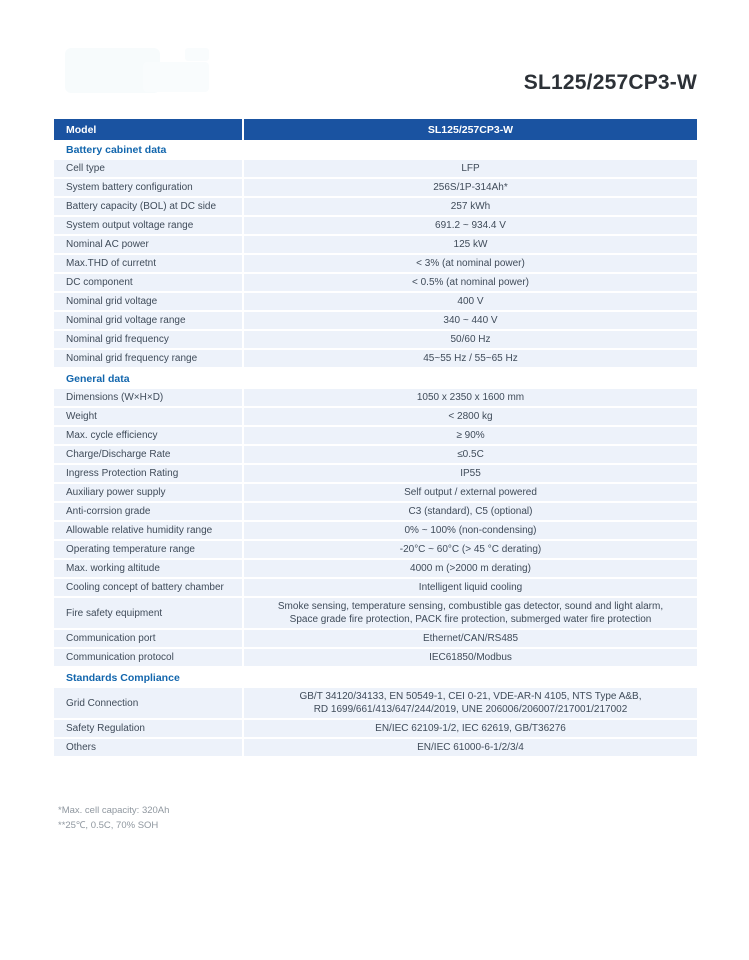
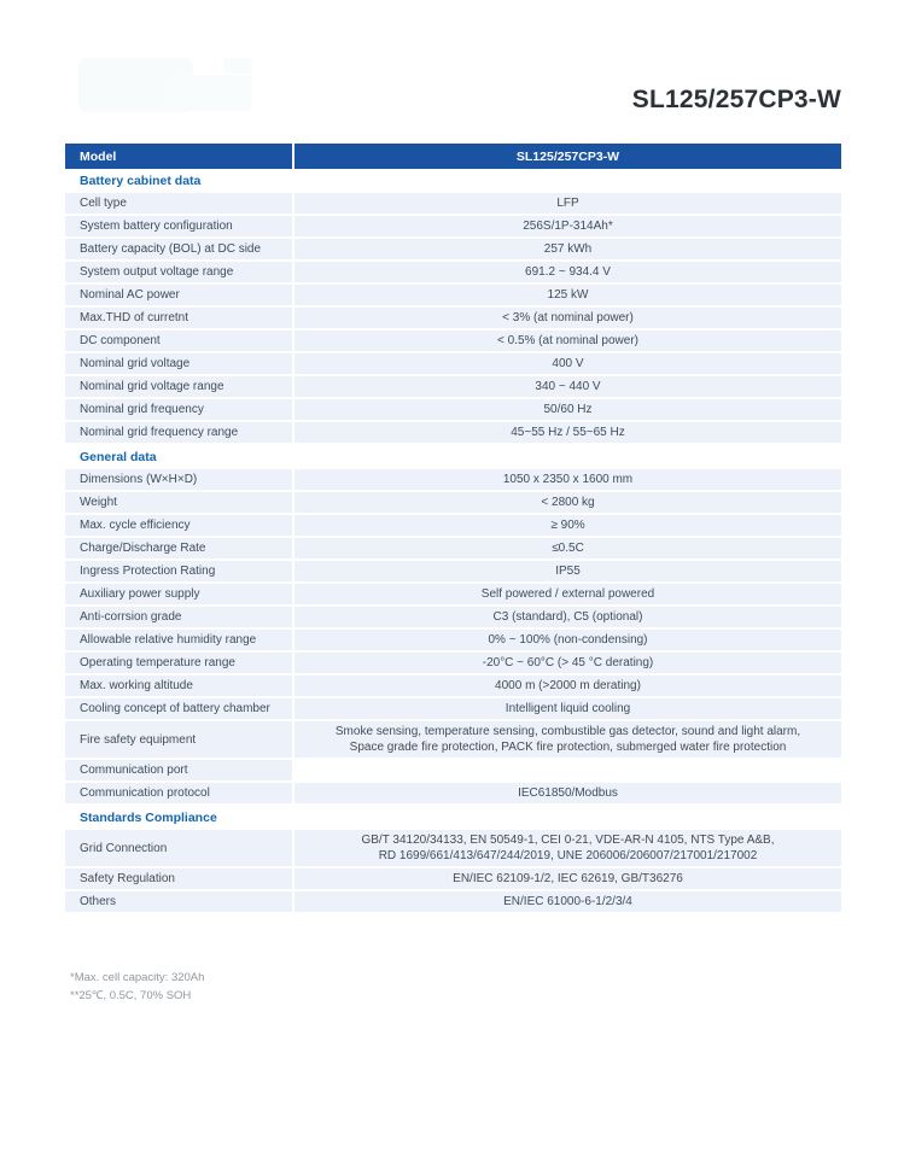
  SL125/257CP3-W
  Model
  SL125/257CP3-W
  Battery cabinet data
  Cell type
  LFP
  System battery configuration
  256S/1P-314Ah*
  Battery capacity (BOL) at DC side
  257 kWh
  System output voltage range
  691.2 ~ 934.4 V
  Nominal AC power
  125 kW
  Max.THD of curretnt
  < 3% (at nominal power)
  DC component
  < 0.5% (at nominal power)
  Nominal grid voltage
  400 V
  Nominal grid voltage range
  340 ~ 440 V
  Nominal grid frequency
  50/60 Hz
  Nominal grid frequency range
  45~55 Hz / 55~65 Hz
  General data
  Dimensions (W×H×D)
  1050 x 2350 x 1600 mm
  Weight
  < 2800 kg
  Max. cycle efficiency
  ≥ 90%
  Charge/Discharge Rate
  ≤0.5C
  Ingress Protection Rating
  IP55
  Auxiliary power supply
- Self output / external powered
+ Self powered / external powered
  Anti-corrsion grade
  C3 (standard), C5 (optional)
  Allowable relative humidity range
  0% ~ 100% (non-condensing)
  Operating temperature range
  -20°C ~ 60°C (> 45 °C derating)
  Max. working altitude
  4000 m (>2000 m derating)
  Cooling concept of battery chamber
  Intelligent liquid cooling
  Fire safety equipment
  Smoke sensing, temperature sensing, combustible gas detector, sound and light alarm,
  Space grade fire protection, PACK fire protection, submerged water fire protection
  Communication port
- Ethernet/CAN/RS485
  Communication protocol
  IEC61850/Modbus
  Standards Compliance
  Grid Connection
  GB/T 34120/34133, EN 50549-1, CEI 0-21, VDE-AR-N 4105, NTS Type A&B,
  RD 1699/661/413/647/244/2019, UNE 206006/206007/217001/217002
  Safety Regulation
  EN/IEC 62109-1/2, IEC 62619, GB/T36276
  Others
  EN/IEC 61000-6-1/2/3/4
  *Max. cell capacity: 320Ah
  **25℃, 0.5C, 70% SOH
